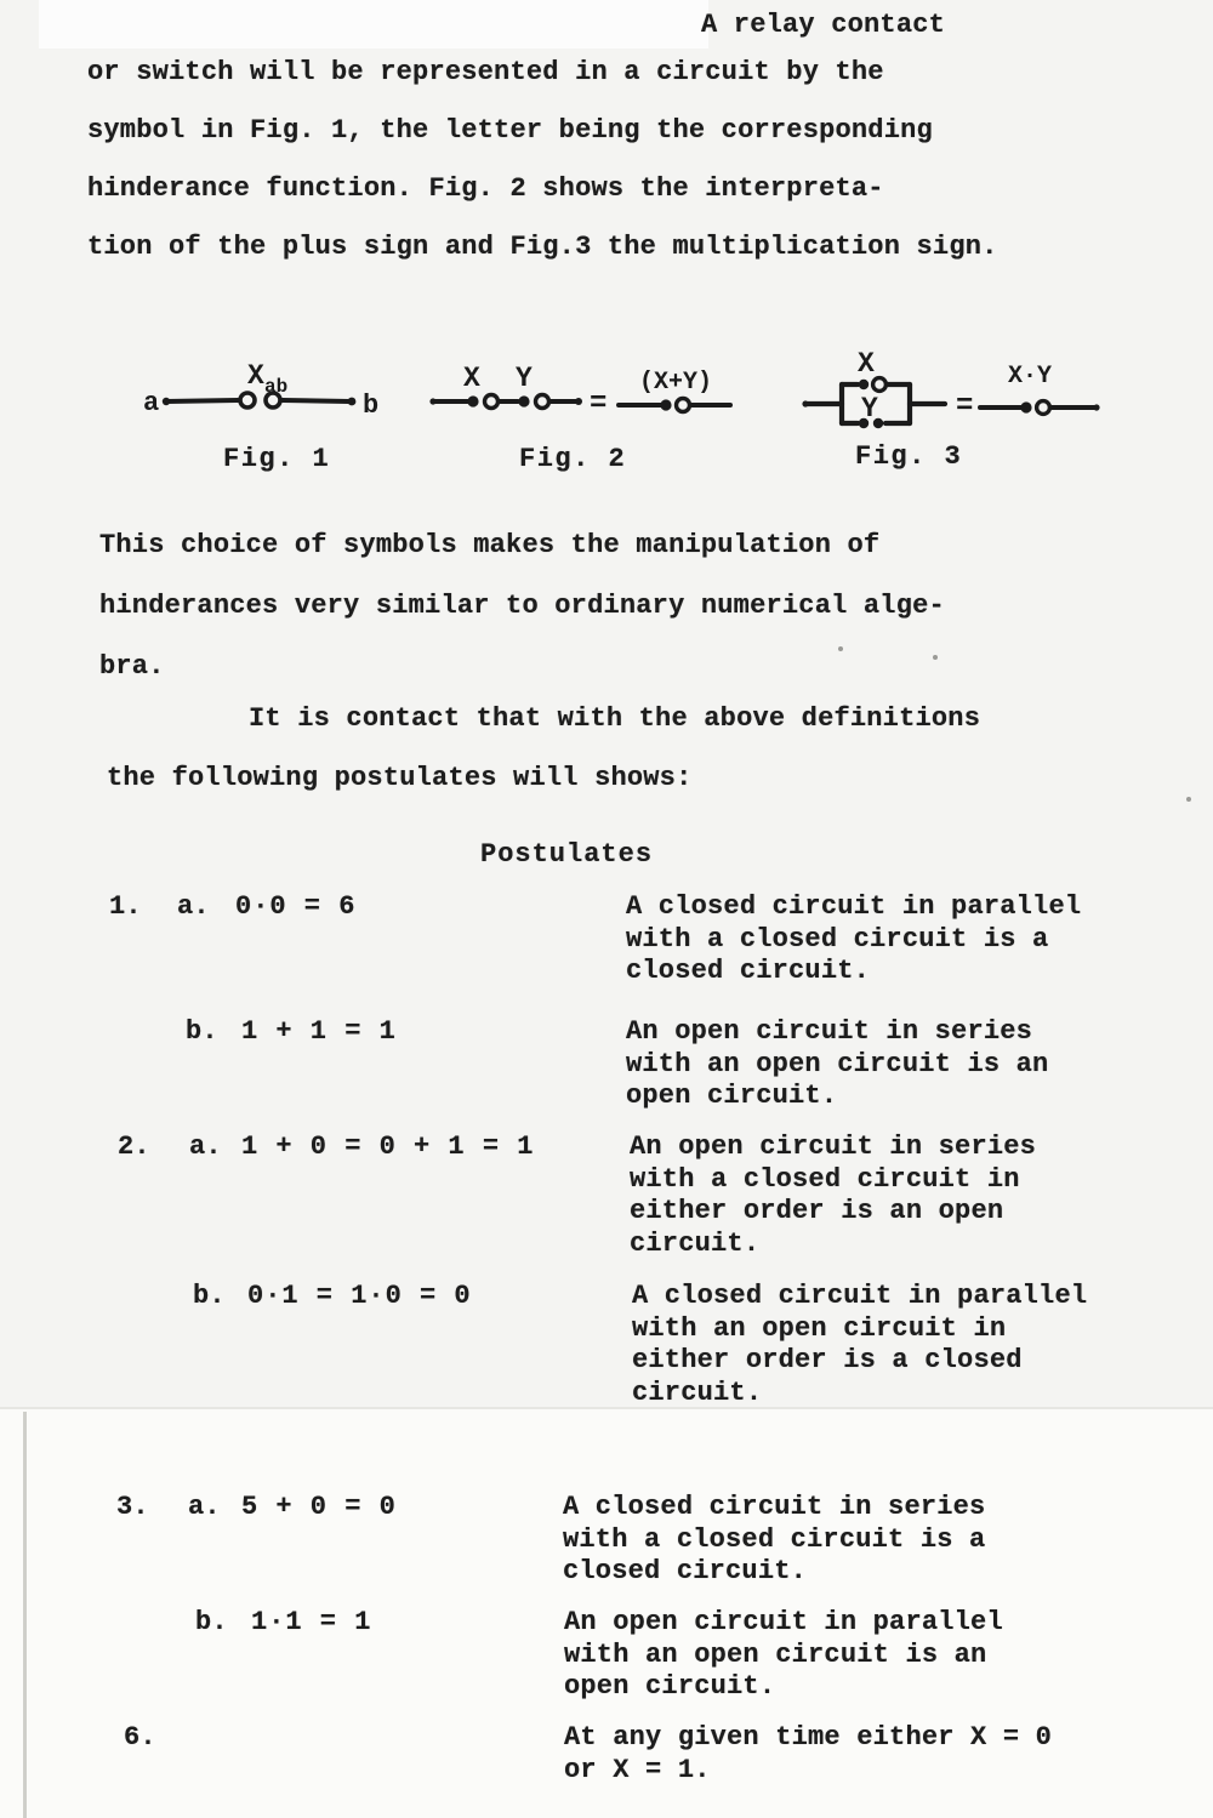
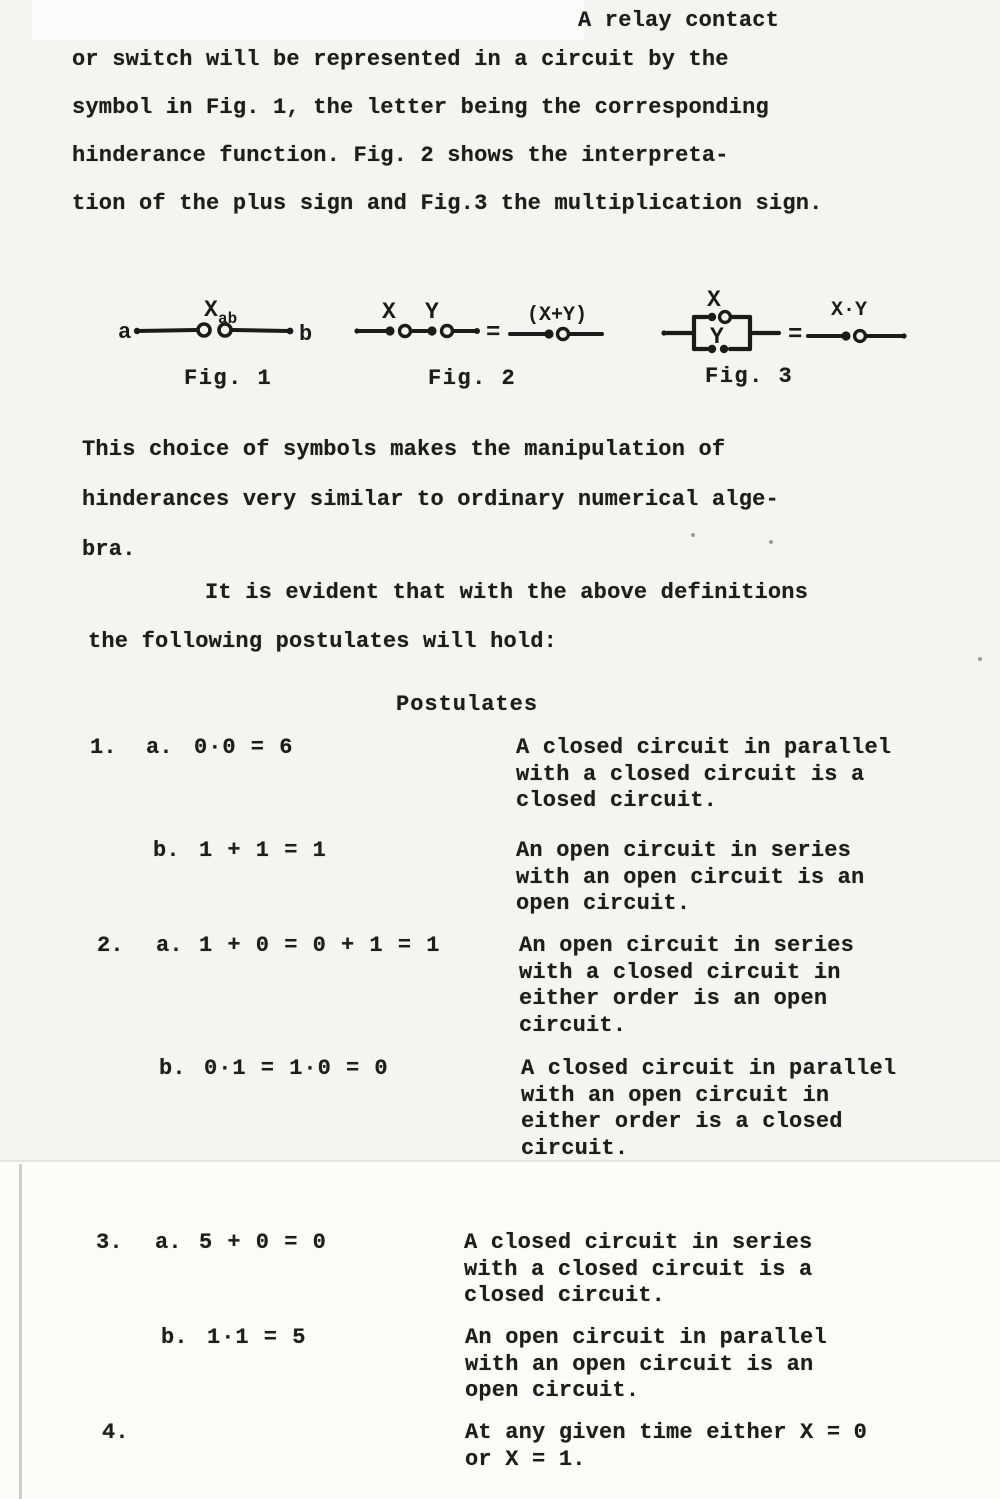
  A relay contact
  or switch will be represented in a circuit by the
  symbol in Fig. 1, the letter being the corresponding
  hinderance function. Fig. 2 shows the interpreta-
  tion of the plus sign and Fig.3 the multiplication sign.
  a
  b
  X
  ab
  Fig. 1
  X
  Y
  =
  (X+Y)
  Fig. 2
  X
  Y
  =
  X·Y
  Fig. 3
  This choice of symbols makes the manipulation of
  hinderances very similar to ordinary numerical alge-
  bra.
- It is contact that with the above definitions
+ It is evident that with the above definitions
- the following postulates will shows:
+ the following postulates will hold:
  Postulates
  1.
  a.
  0·0 = 6
  A closed circuit in parallel
  with a closed circuit is a
  closed circuit.
  b.
  1 + 1 = 1
  An open circuit in series
  with an open circuit is an
  open circuit.
  2.
  a.
  1 + 0 = 0 + 1 = 1
  An open circuit in series
  with a closed circuit in
  either order is an open
  circuit.
  b.
  0·1 = 1·0 = 0
  A closed circuit in parallel
  with an open circuit in
  either order is a closed
  circuit.
  3.
  a.
  5 + 0 = 0
  A closed circuit in series
  with a closed circuit is a
  closed circuit.
  b.
- 1·1 = 1
+ 1·1 = 5
  An open circuit in parallel
  with an open circuit is an
  open circuit.
- 6.
+ 4.
  At any given time either X = 0
  or X = 1.
